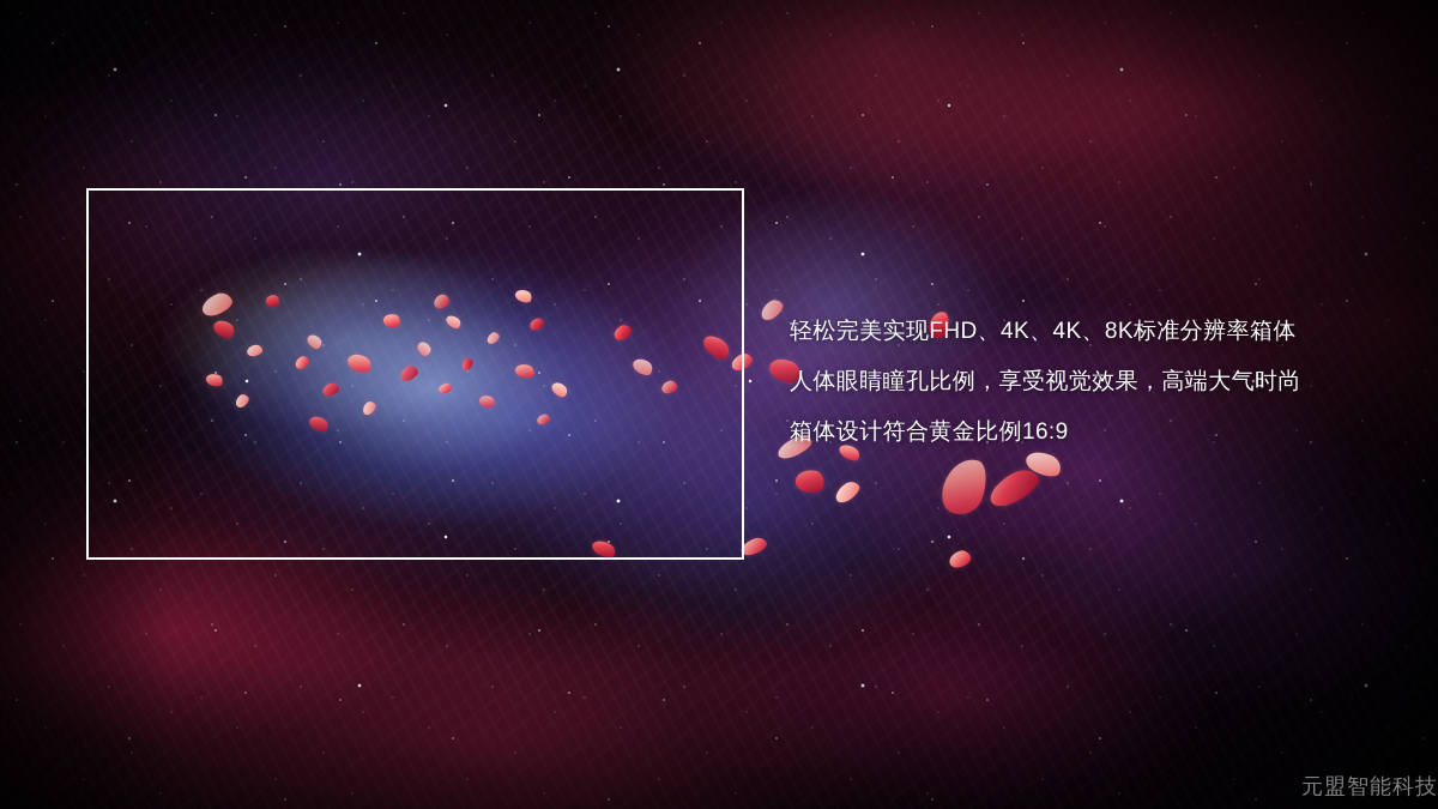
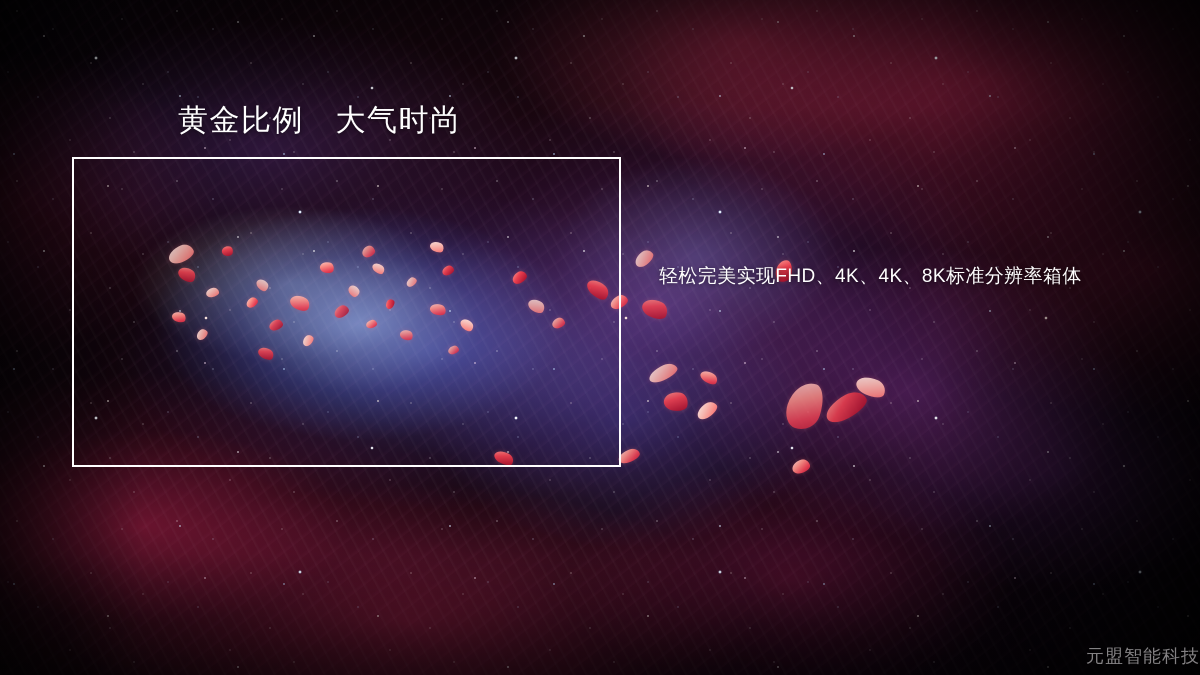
+ 黄金比例 大气时尚
  轻松完美实现FHD、4K、4K、8K标准分辨率箱体
- 人体眼睛瞳孔比例，享受视觉效果，高端大气时尚
- 箱体设计符合黄金比例16:9
  元盟智能科技
